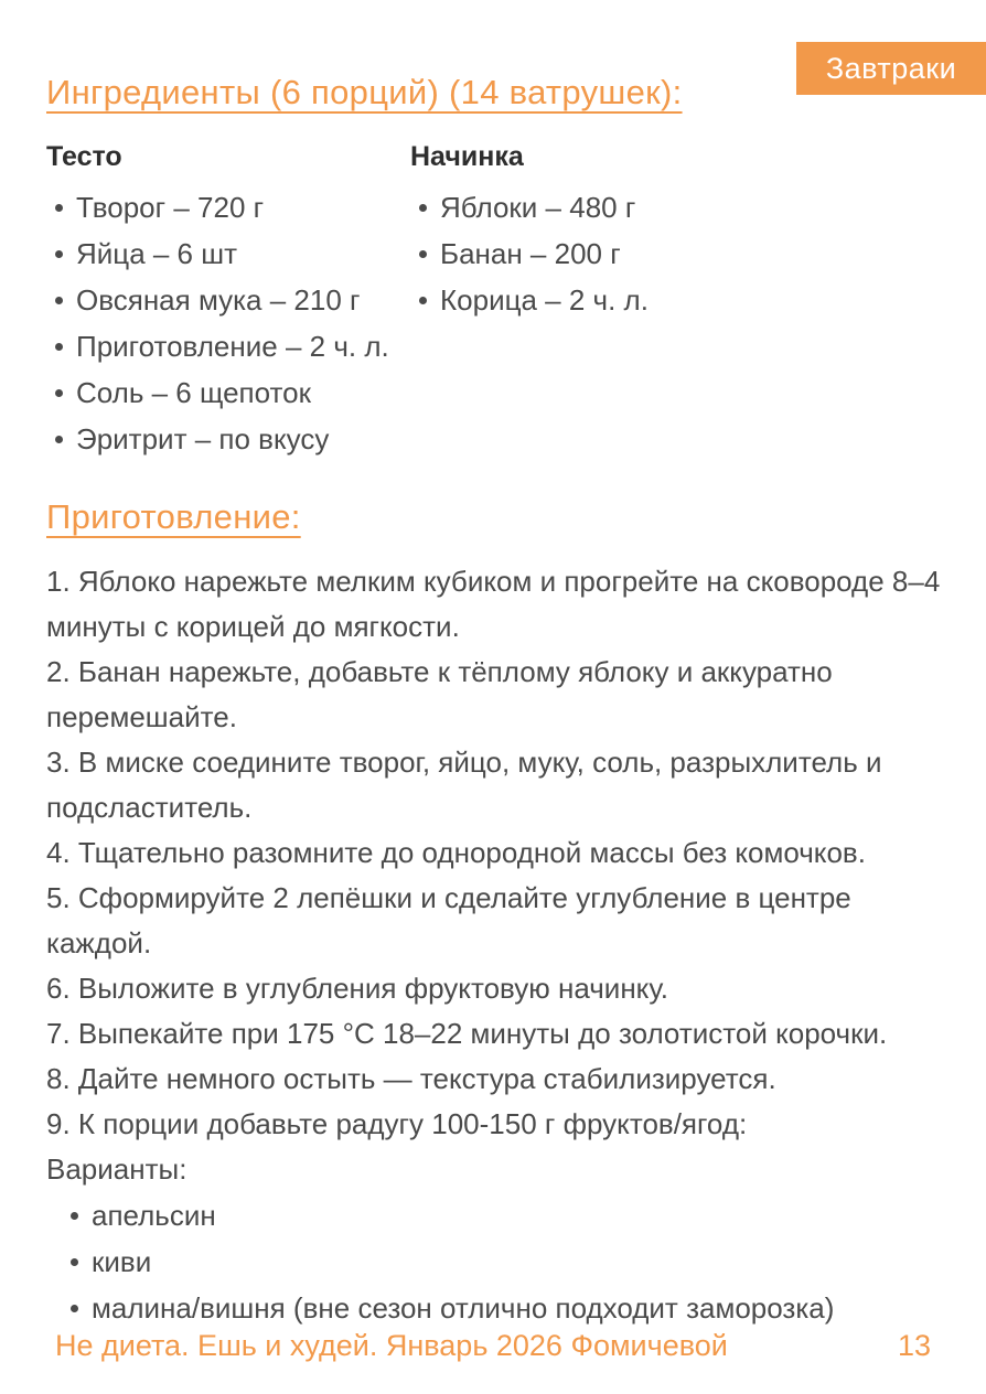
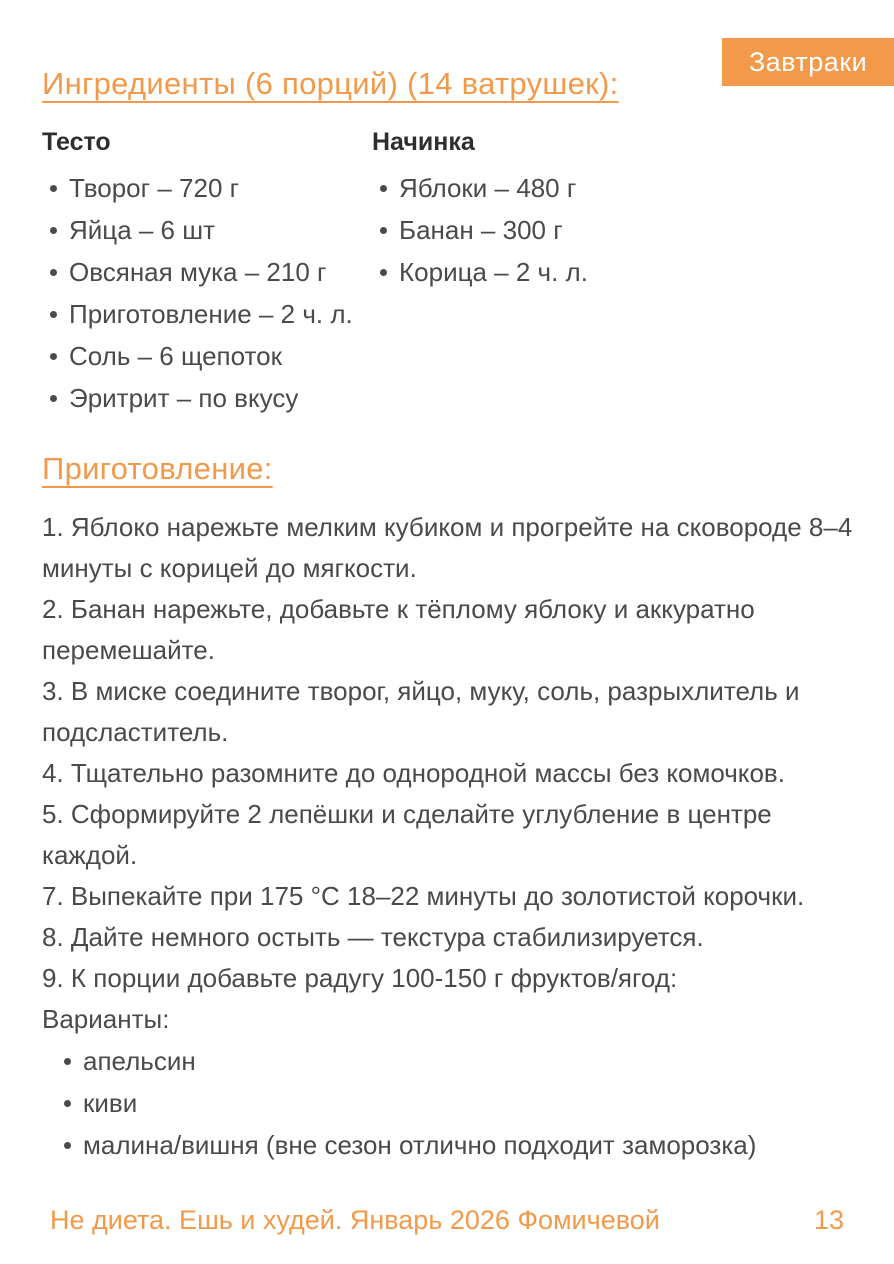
  Завтраки
  Ингредиенты (6 порций) (14 ватрушек):
  Тесто
  Творог – 720 г
  Яйца – 6 шт
  Овсяная мука – 210 г
  Приготовление – 2 ч. л.
  Соль – 6 щепоток
  Эритрит – по вкусу
  Начинка
  Яблоки – 480 г
- Банан – 200 г
+ Банан – 300 г
  Корица – 2 ч. л.
  Приготовление:
  1. Яблоко нарежьте мелким кубиком и прогрейте на сковороде 8–4 минуты с корицей до мягкости.
  2. Банан нарежьте, добавьте к тёплому яблоку и аккуратно перемешайте.
  3. В миске соедините творог, яйцо, муку, соль, разрыхлитель и подсластитель.
  4. Тщательно разомните до однородной массы без комочков.
  5. Сформируйте 2 лепёшки и сделайте углубление в центре каждой.
- 6. Выложите в углубления фруктовую начинку.
  7. Выпекайте при 175 °C 18–22 минуты до золотистой корочки.
  8. Дайте немного остыть — текстура стабилизируется.
  9. К порции добавьте радугу 100-150 г фруктов/ягод:
  Варианты:
  апельсин
  киви
  малина/вишня (вне сезон отлично подходит заморозка)
  Не диета. Ешь и худей. Январь 2026 Фомичевой
  13
